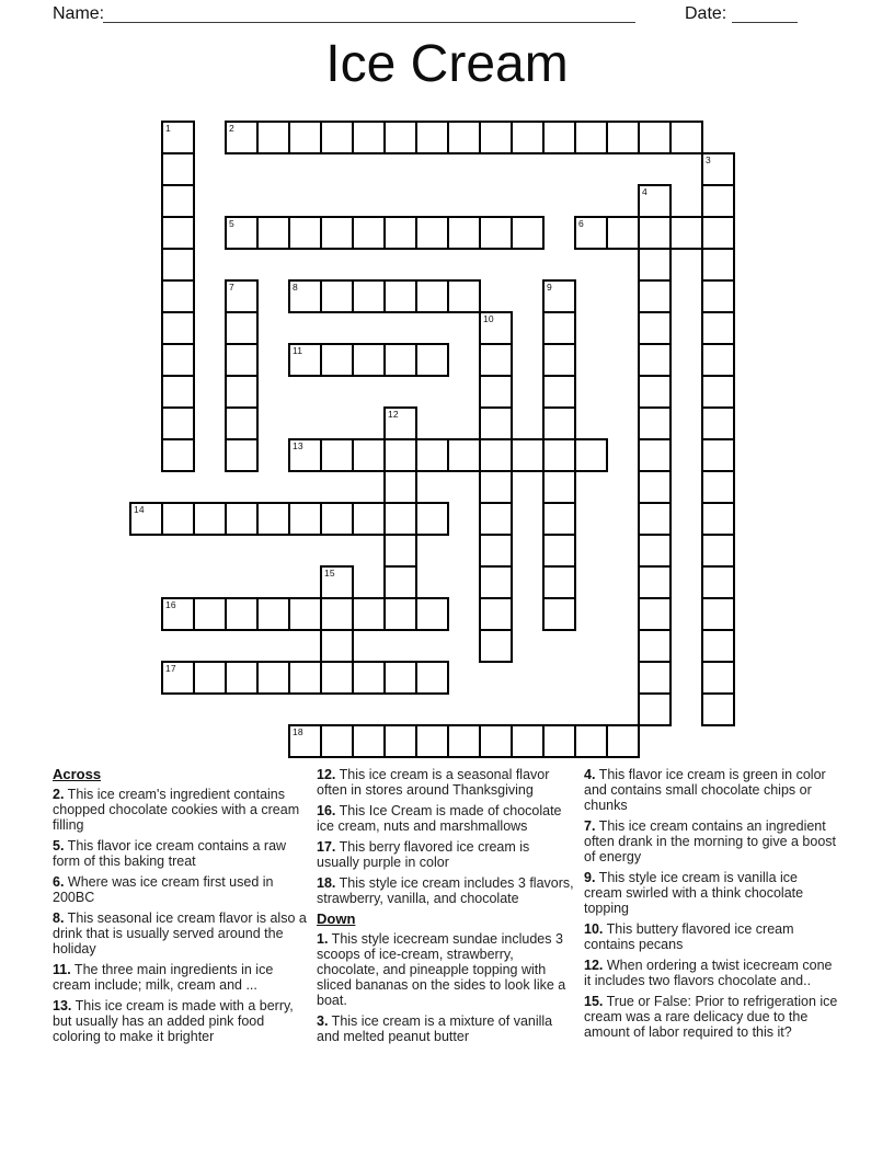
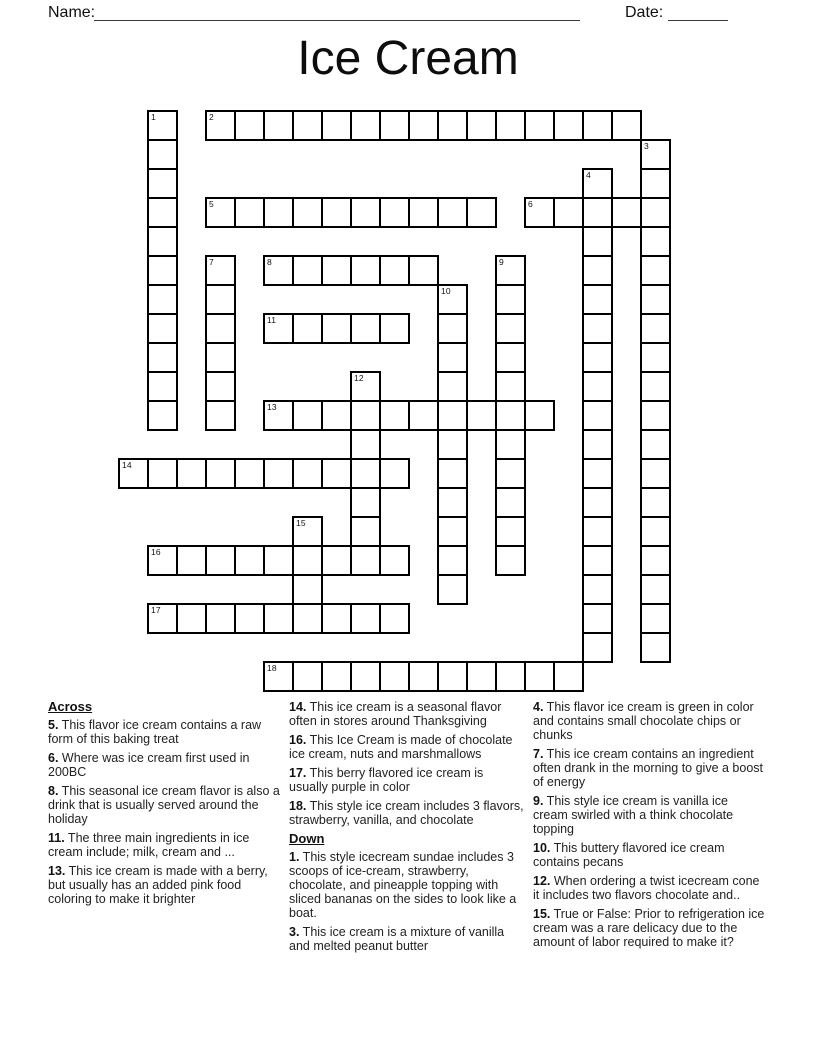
  Name:
  Date:
  Ice Cream
  1
  2
  3
  4
  5
  6
  7
  8
  9
  10
  11
  12
  13
  14
  15
  16
  17
  18
  Across
- 2. This ice cream's ingredient contains chopped chocolate cookies with a cream filling
  5. This flavor ice cream contains a raw form of this baking treat
  6. Where was ice cream first used in 200BC
  8. This seasonal ice cream flavor is also a drink that is usually served around the holiday
  11. The three main ingredients in ice cream include; milk, cream and ...
  13. This ice cream is made with a berry, but usually has an added pink food coloring to make it brighter
- 12. This ice cream is a seasonal flavor often in stores around Thanksgiving
+ 14. This ice cream is a seasonal flavor often in stores around Thanksgiving
  16. This Ice Cream is made of chocolate ice cream, nuts and marshmallows
  17. This berry flavored ice cream is usually purple in color
  18. This style ice cream includes 3 flavors, strawberry, vanilla, and chocolate
  Down
  1. This style icecream sundae includes 3 scoops of ice-cream, strawberry, chocolate, and pineapple topping with sliced bananas on the sides to look like a boat.
  3. This ice cream is a mixture of vanilla and melted peanut butter
  4. This flavor ice cream is green in color and contains small chocolate chips or chunks
  7. This ice cream contains an ingredient often drank in the morning to give a boost of energy
  9. This style ice cream is vanilla ice cream swirled with a think chocolate topping
  10. This buttery flavored ice cream contains pecans
  12. When ordering a twist icecream cone it includes two flavors chocolate and..
- 15. True or False: Prior to refrigeration ice cream was a rare delicacy due to the amount of labor required to this it?
+ 15. True or False: Prior to refrigeration ice cream was a rare delicacy due to the amount of labor required to make it?
